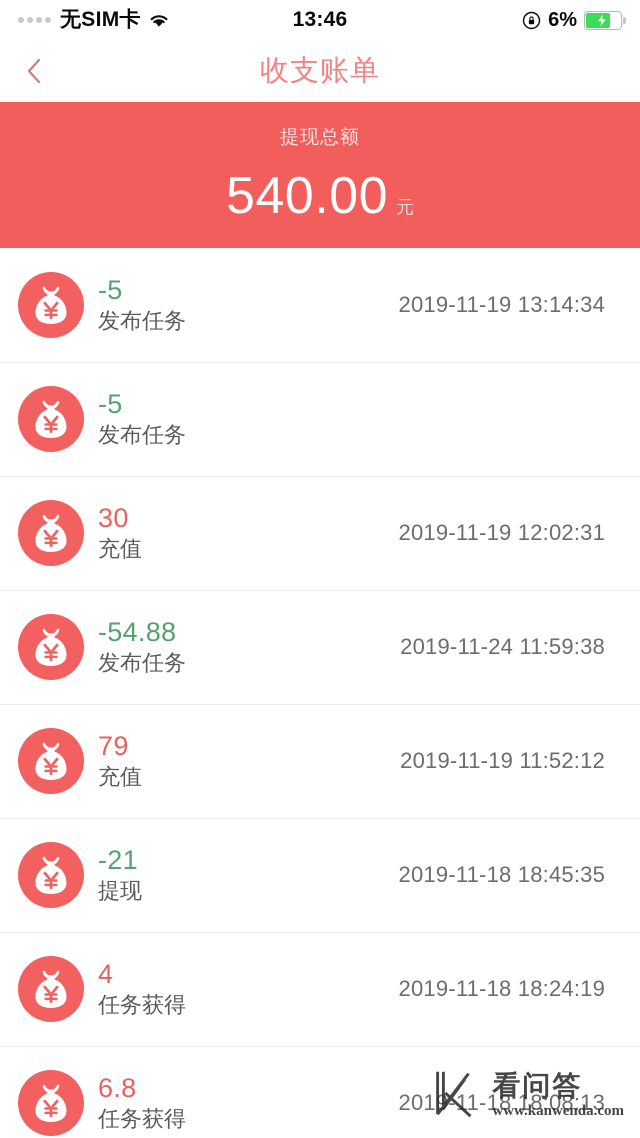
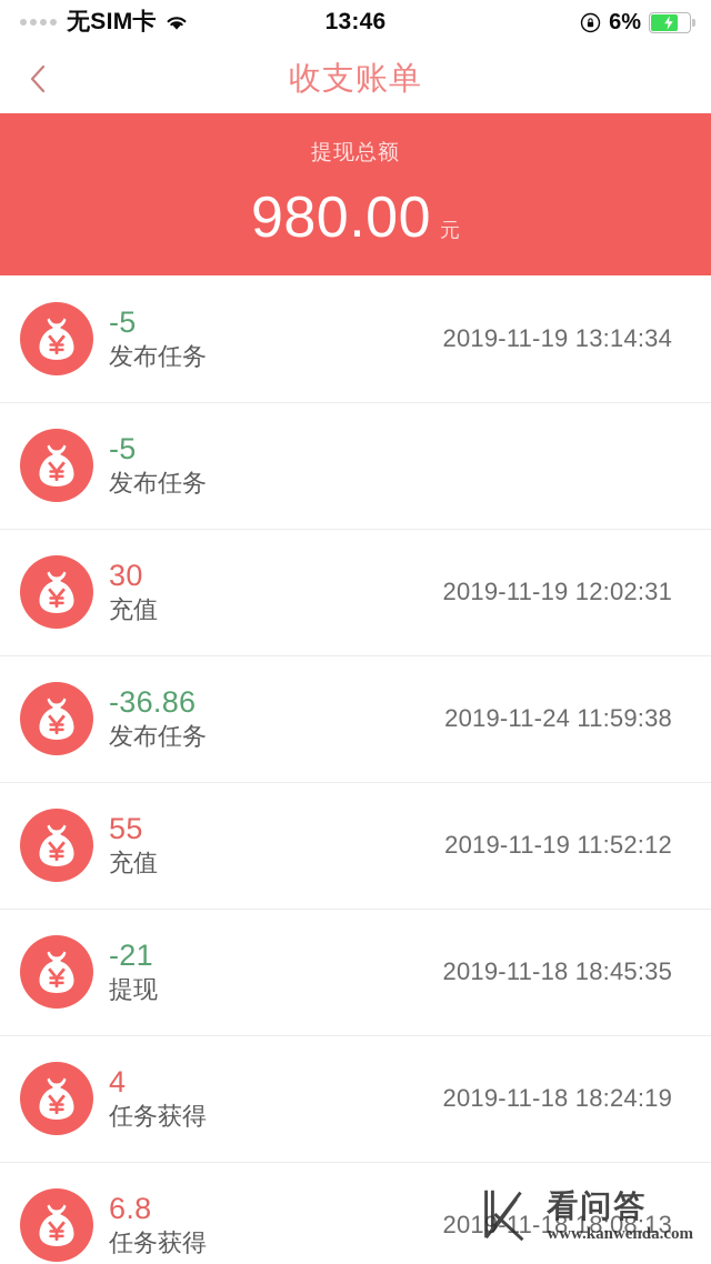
  无SIM卡
  13:46
  6%
  收支账单
  提现总额
- 540.00
+ 980.00
  元
  -5
  发布任务
  2019-11-19 13:14:34
  -5
  发布任务
  30
  充值
  2019-11-19 12:02:31
- -54.88
+ -36.86
  发布任务
  2019-11-24 11:59:38
- 79
+ 55
  充值
  2019-11-19 11:52:12
  -21
  提现
  2019-11-18 18:45:35
  4
  任务获得
  2019-11-18 18:24:19
  6.8
  任务获得
  2019-11-18 18:08:13
  看问答
  www.kanwenda.com
